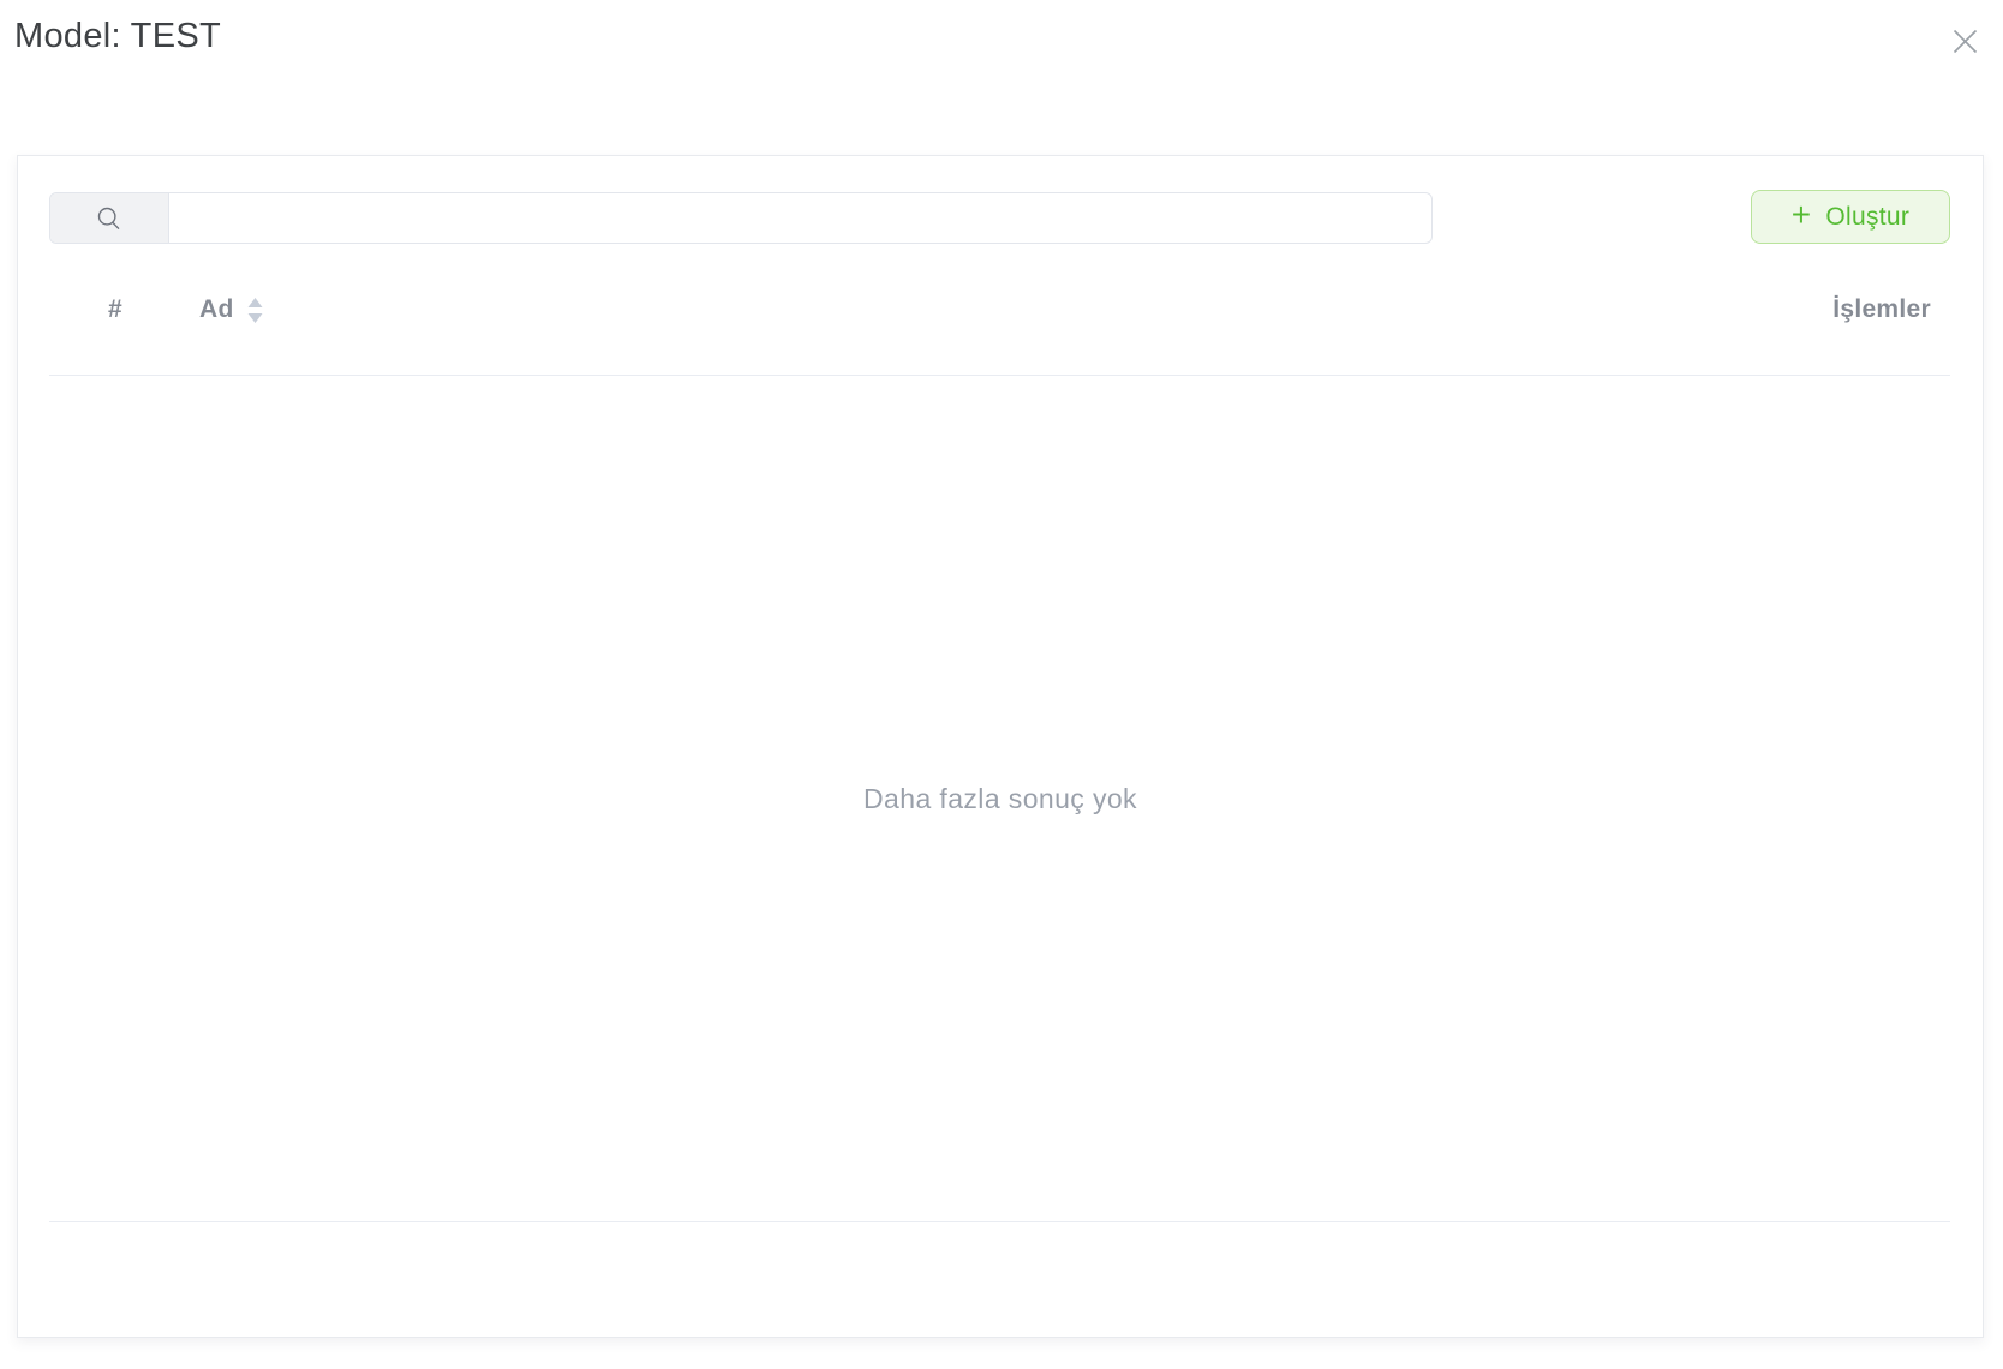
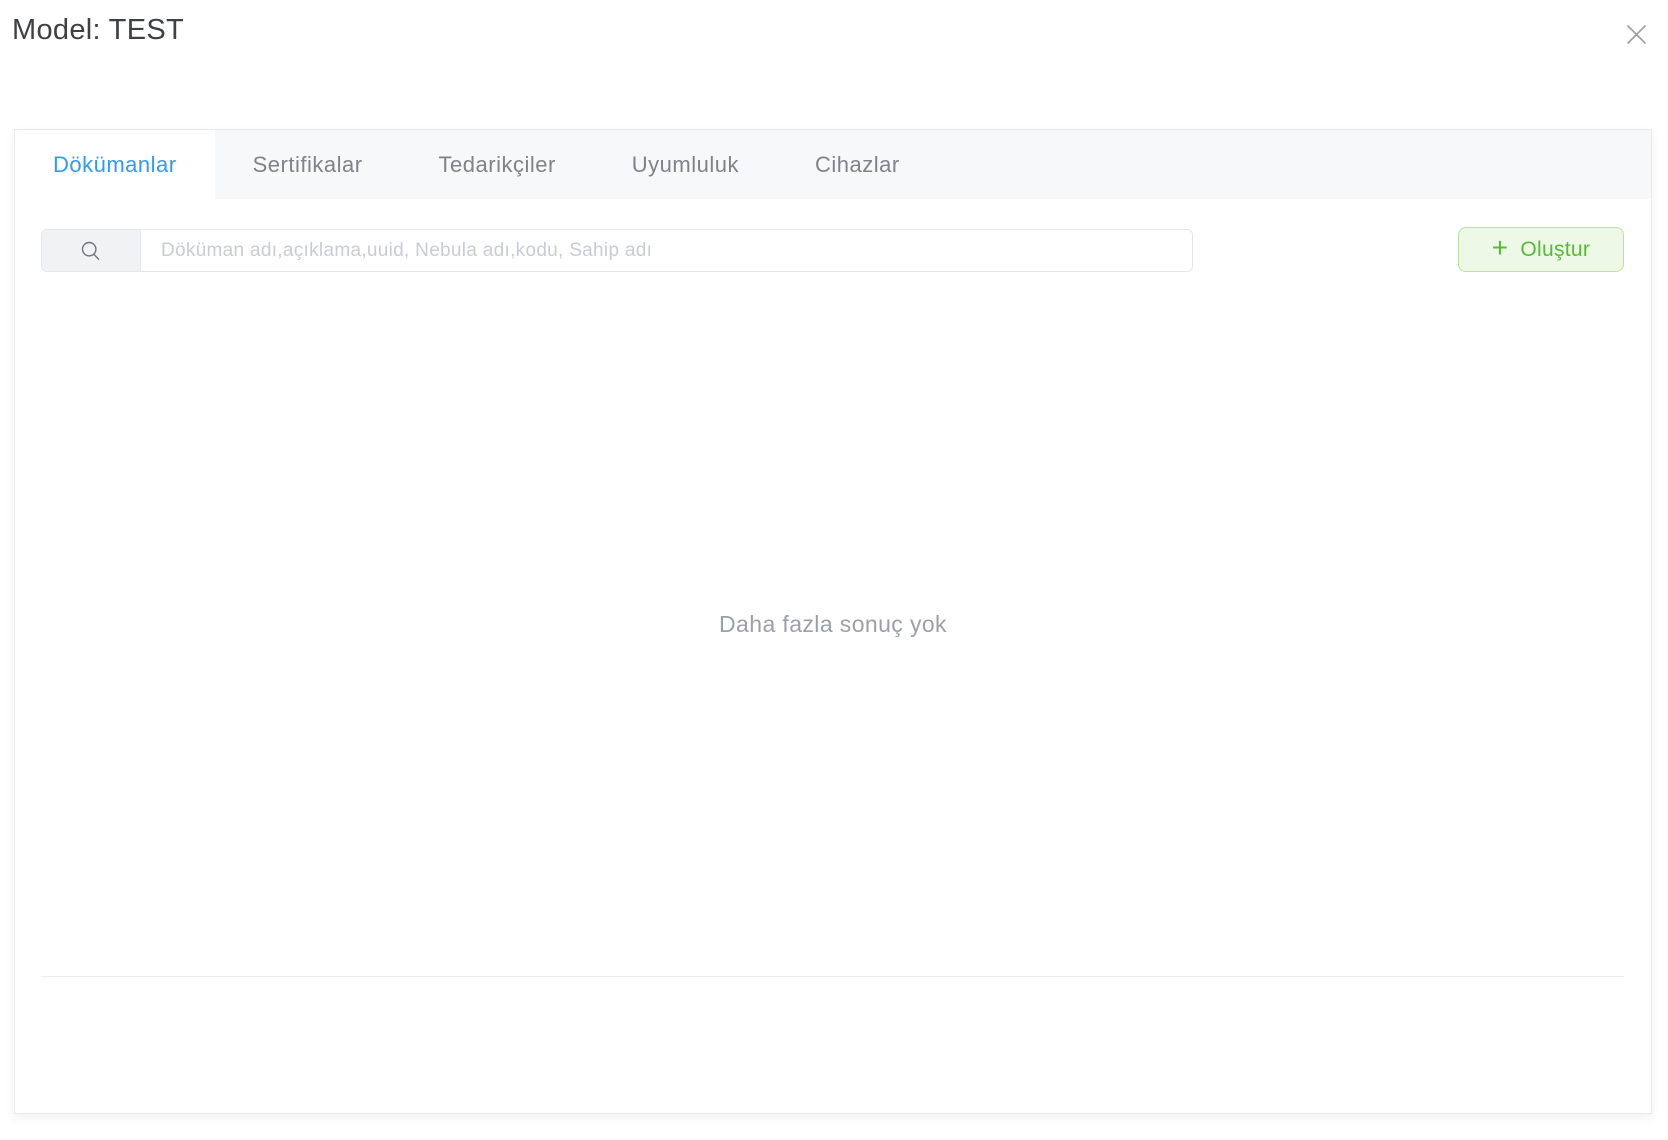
  Model: TEST
+ Dökümanlar
+ Sertifikalar
+ Tedarikçiler
+ Uyumluluk
+ Cihazlar
+ Döküman adı,açıklama,uuid, Nebula adı,kodu, Sahip adı
  +
  Oluştur
- #
- Ad
- İşlemler
  Daha fazla sonuç yok
